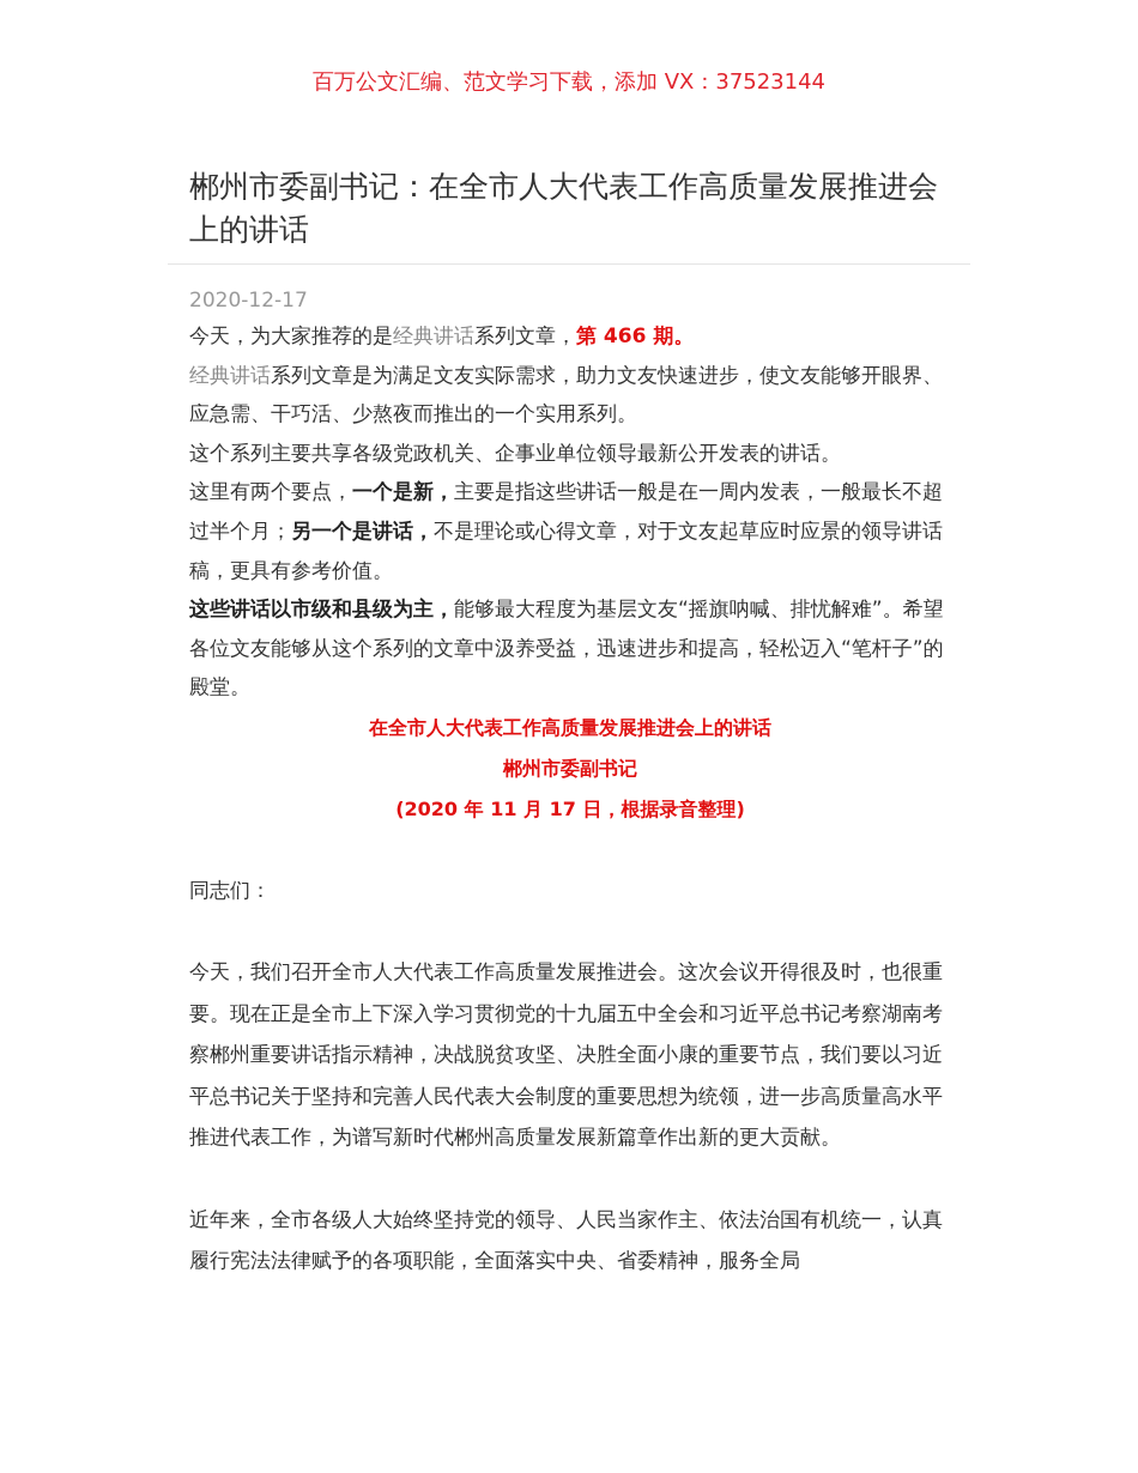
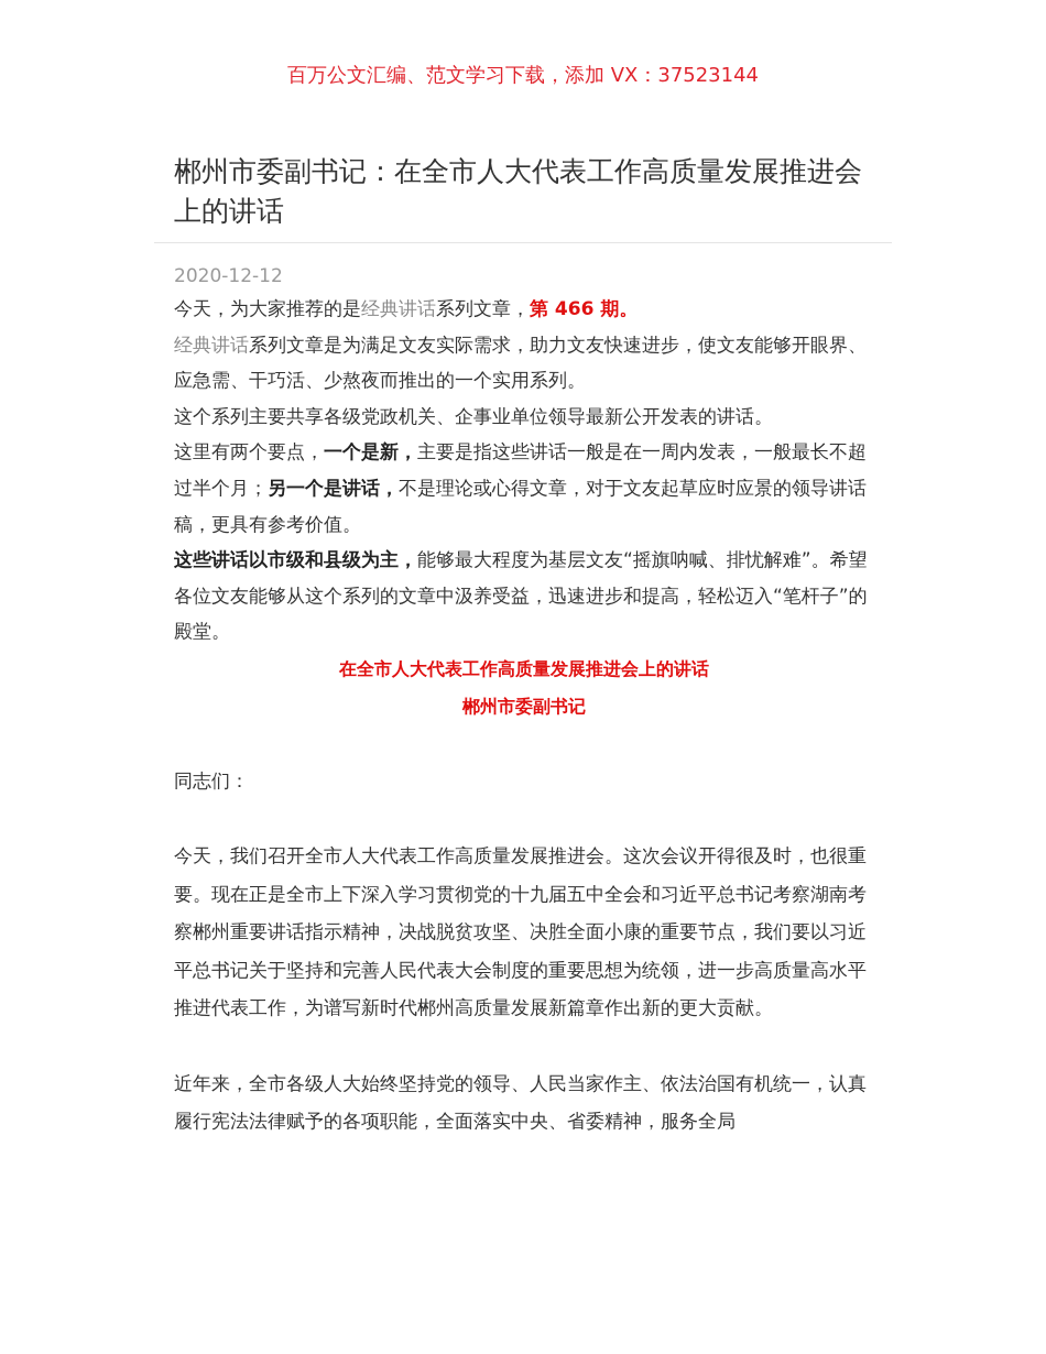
  百万公文汇编、范文学习下载，添加 VX：37523144
  郴州市委副书记：在全市人大代表工作高质量发展推进会上的讲话
- 2020-12-17
+ 2020-12-12
  今天，为大家推荐的是经典讲话系列文章，第 466 期。
  经典讲话系列文章是为满足文友实际需求，助力文友快速进步，使文友能够开眼界、应急需、干巧活、少熬夜而推出的一个实用系列。
  这个系列主要共享各级党政机关、企事业单位领导最新公开发表的讲话。
  这里有两个要点，一个是新，主要是指这些讲话一般是在一周内发表，一般最长不超过半个月；另一个是讲话，不是理论或心得文章，对于文友起草应时应景的领导讲话稿，更具有参考价值。
  这些讲话以市级和县级为主，能够最大程度为基层文友“摇旗呐喊、排忧解难”。希望各位文友能够从这个系列的文章中汲养受益，迅速进步和提高，轻松迈入“笔杆子”的殿堂。
  在全市人大代表工作高质量发展推进会上的讲话
  郴州市委副书记
- (2020 年 11 月 17 日，根据录音整理)
  同志们：
  今天，我们召开全市人大代表工作高质量发展推进会。这次会议开得很及时，也很重要。现在正是全市上下深入学习贯彻党的十九届五中全会和习近平总书记考察湖南考察郴州重要讲话指示精神，决战脱贫攻坚、决胜全面小康的重要节点，我们要以习近平总书记关于坚持和完善人民代表大会制度的重要思想为统领，进一步高质量高水平推进代表工作，为谱写新时代郴州高质量发展新篇章作出新的更大贡献。
  近年来，全市各级人大始终坚持党的领导、人民当家作主、依法治国有机统一，认真履行宪法法律赋予的各项职能，全面落实中央、省委精神，服务全局
